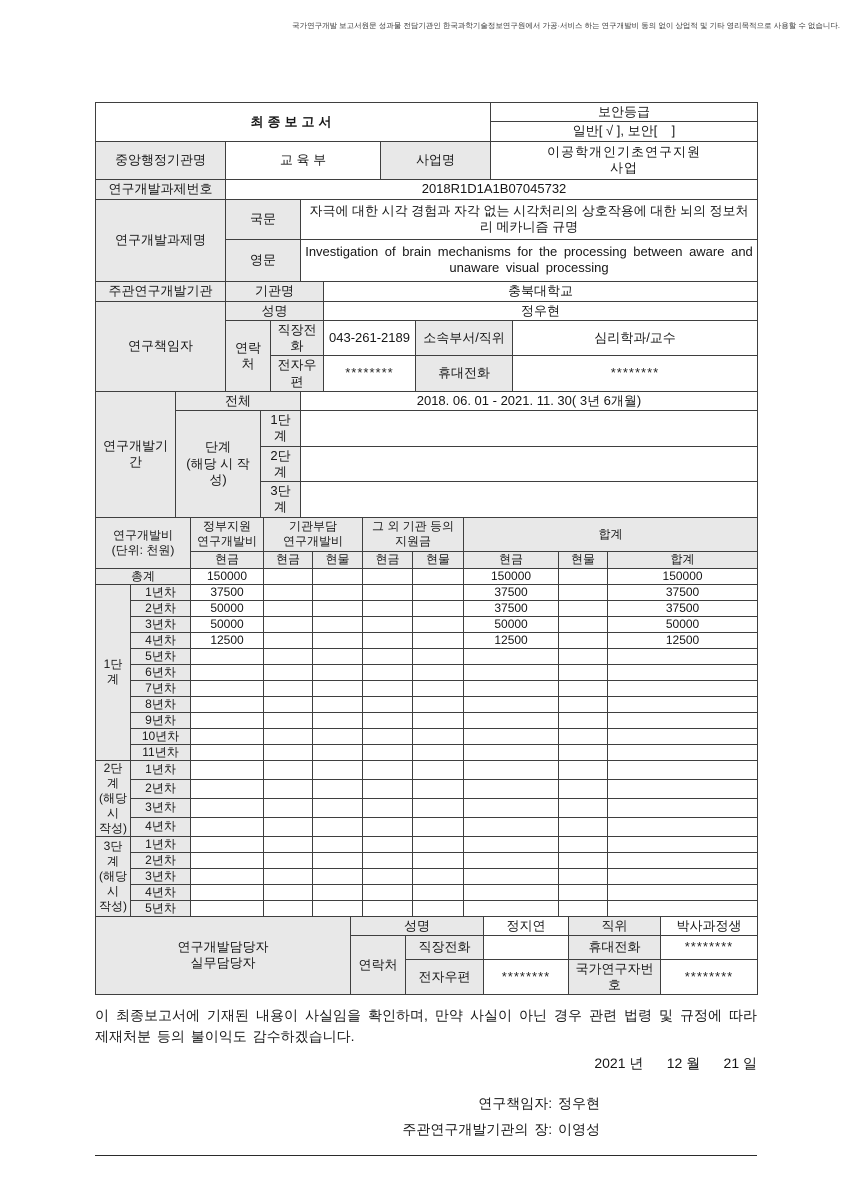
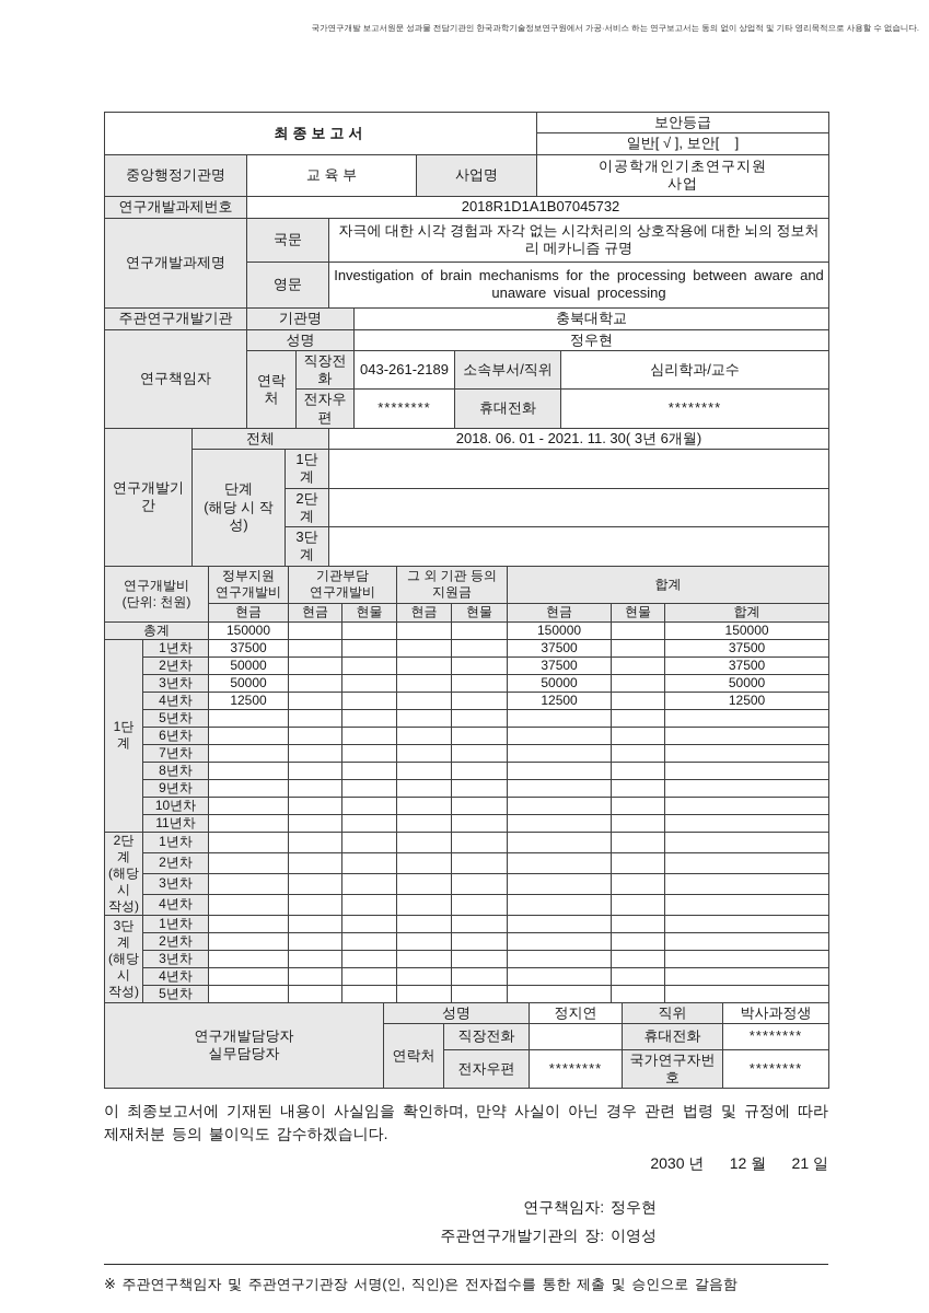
- 국가연구개발 보고서원문 성과물 전담기관인 한국과학기술정보연구원에서 가공·서비스 하는 연구개발비 동의 없이 상업적 및 기타 영리목적으로 사용할 수 없습니다.
+ 국가연구개발 보고서원문 성과물 전담기관인 한국과학기술정보연구원에서 가공·서비스 하는 연구보고서는 동의 없이 상업적 및 기타 영리목적으로 사용할 수 없습니다.
  최종보고서	보안등급
  일반[ √ ], 보안[ ]
  중앙행정기관명	교 육 부	사업명	이공학개인기초연구지원 사업
  연구개발과제번호	2018R1D1A1B07045732
  연구개발과제명	국문	자극에 대한 시각 경험과 자각 없는 시각처리의 상호작용에 대한 뇌의 정보처리 메카니즘 규명
  영문	Investigation of brain mechanisms for the processing between aware and unaware visual processing
  주관연구개발기관	기관명	충북대학교
  연구책임자	성명	정우현
  연락처	직장전화	043-261-2189	소속부서/직위	심리학과/교수
  전자우편	********	휴대전화	********
  연구개발기간	전체	2018. 06. 01 - 2021. 11. 30( 3년 6개월)
  단계 (해당 시 작성)	1단계
  2단계
  3단계
  연구개발비 (단위: 천원)	정부지원 연구개발비	기관부담 연구개발비	그 외 기관 등의 지원금	합계
  현금	현금	현물	현금	현물	현금	현물	합계
  총계	150000					150000		150000
  1단계	1년차	37500					37500		37500
  2년차	50000					37500		37500
  3년차	50000					50000		50000
  4년차	12500					12500		12500
  5년차
  6년차
  7년차
  8년차
  9년차
  10년차
  11년차
  2단계 (해당시 작성)	1년차
  2년차
  3년차
  4년차
  3단계 (해당시 작성)	1년차
  2년차
  3년차
  4년차
  5년차
  연구개발담당자 실무담당자	성명	정지연	직위	박사과정생
  연락처	직장전화		휴대전화	********
  전자우편	********	국가연구자번호	********
  이 최종보고서에 기재된 내용이 사실임을 확인하며, 만약 사실이 아닌 경우 관련 법령 및 규정에 따라 제재처분 등의 불이익도 감수하겠습니다.
- 2021 년 12 월 21 일
+ 2030 년 12 월 21 일
  연구책임자: 정우현
  주관연구개발기관의 장: 이영성
+ ※ 주관연구책임자 및 주관연구기관장 서명(인, 직인)은 전자접수를 통한 제출 및 승인으로 갈음함
